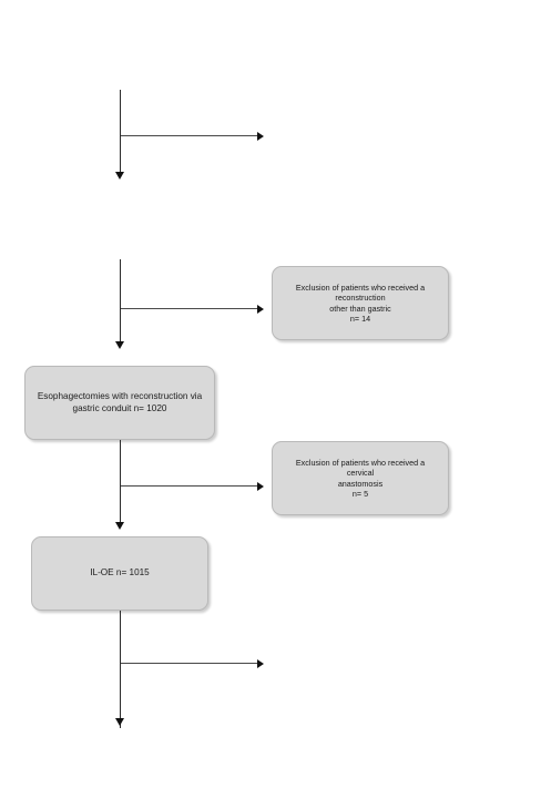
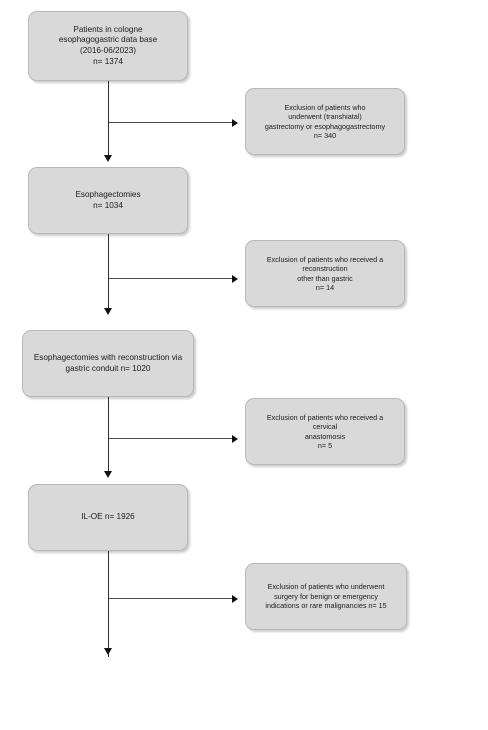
+ Patients in cologne
+ esophagogastric data base
+ (2016-06/2023)
+ n= 1374
+ Exclusion of patients who
+ underwent (transhiatal)
+ gastrectomy or esophagogastrectomy
+ n= 340
+ Esophagectomies
+ n= 1034
  Exclusion of patients who received a
  reconstruction
  other than gastric
  n= 14
  Esophagectomies with reconstruction via
  gastric conduit n= 1020
  Exclusion of patients who received a
  cervical
  anastomosis
  n= 5
- IL-OE n= 1015
+ IL-OE n= 1926
+ Exclusion of patients who underwent
+ surgery for benign or emergency
+ indications or rare malignancies n= 15
